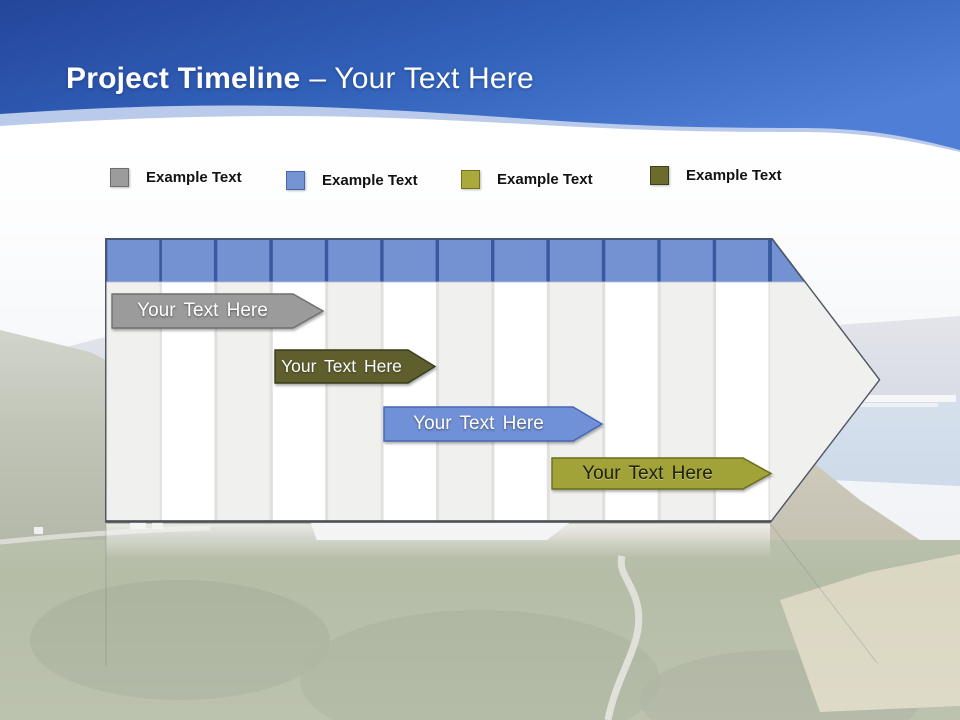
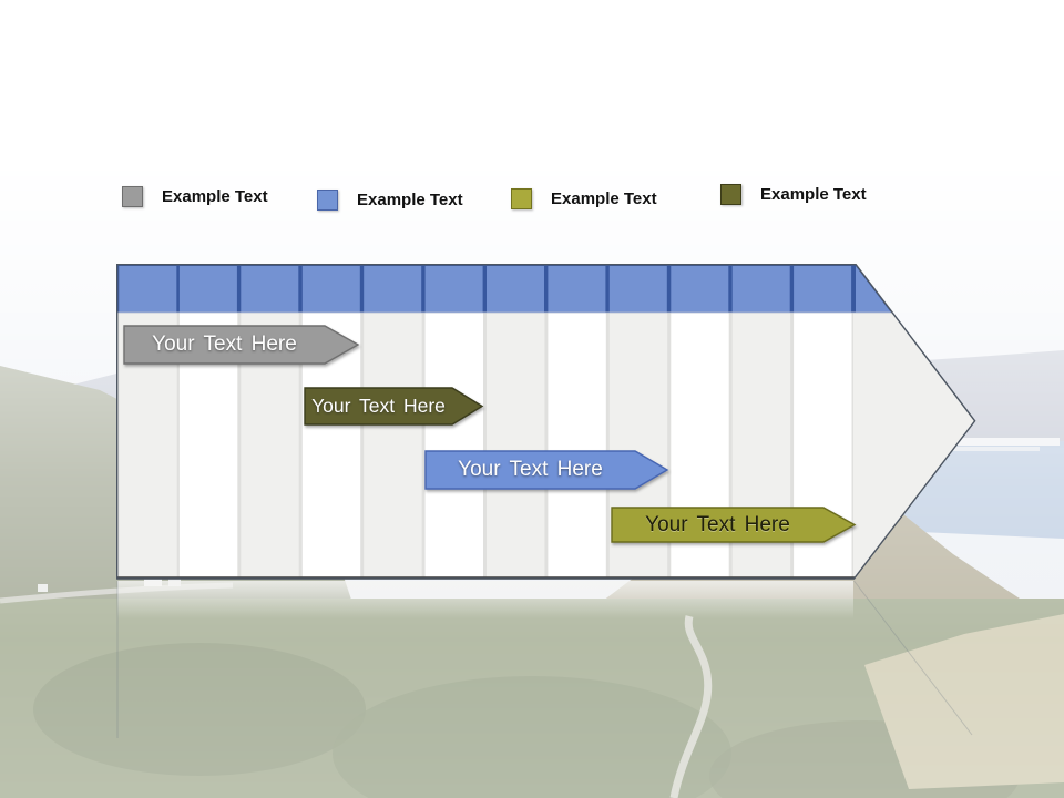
- Project Timeline – Your Text Here
  Example Text
  Example Text
  Example Text
  Example Text
  Your Text Here
  Your Text Here
  Your Text Here
  Your Text Here
